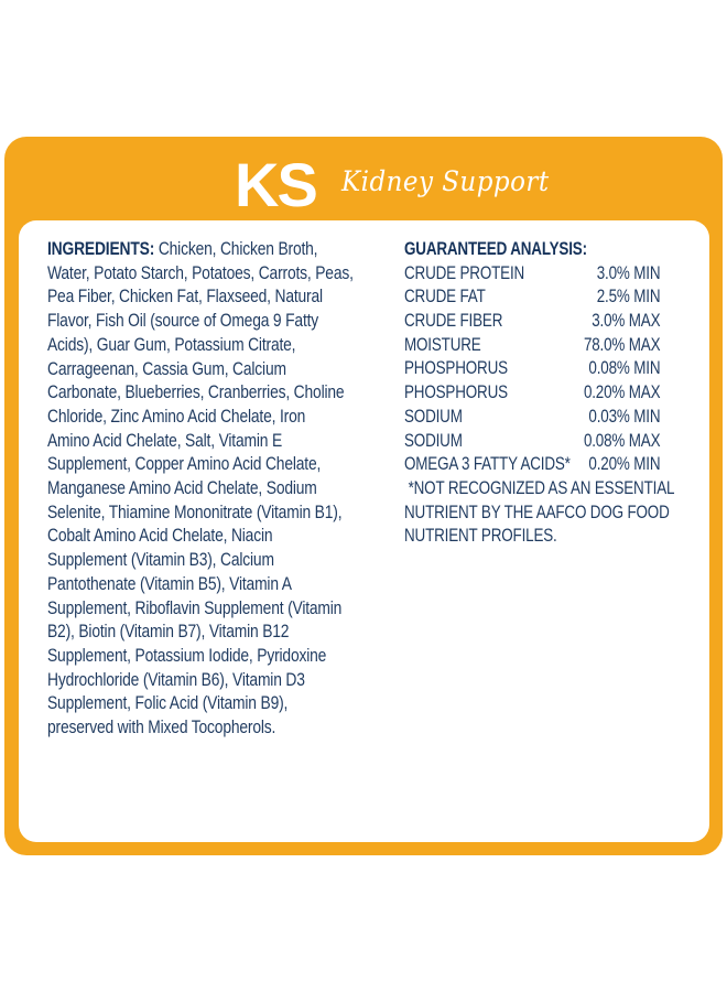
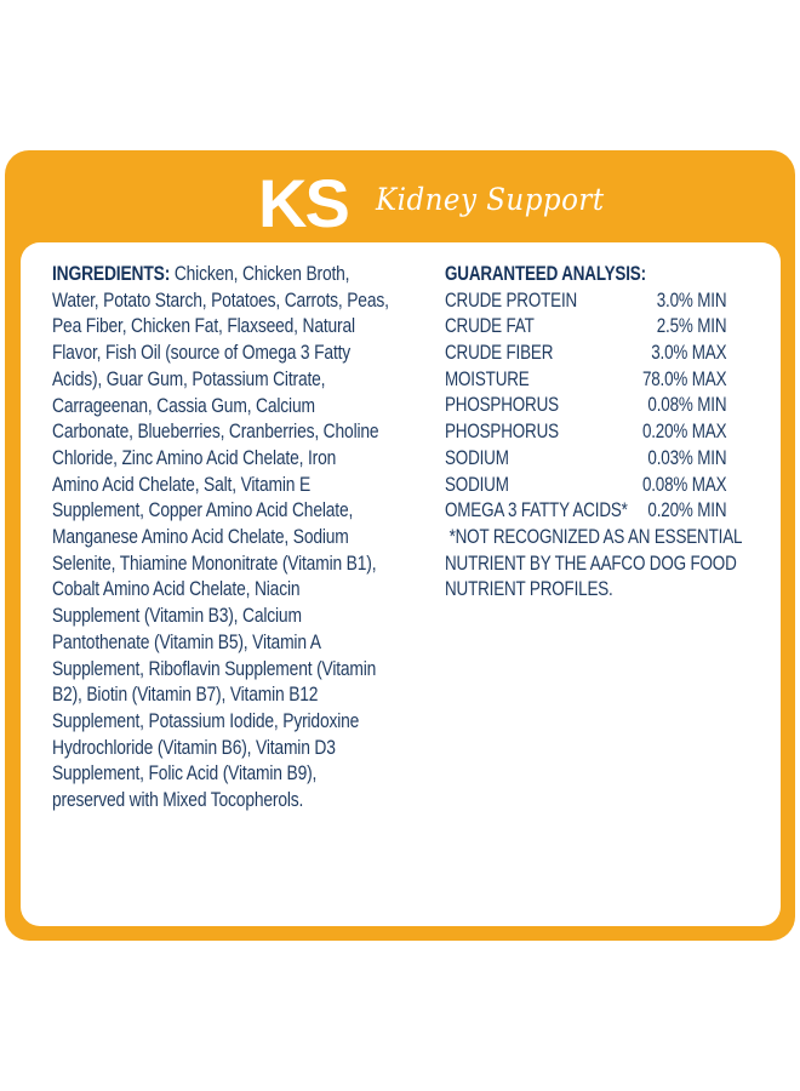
  KS
  Kidney Support
  INGREDIENTS: Chicken, Chicken Broth,
  Water, Potato Starch, Potatoes, Carrots, Peas,
  Pea Fiber, Chicken Fat, Flaxseed, Natural
- Flavor, Fish Oil (source of Omega 9 Fatty
+ Flavor, Fish Oil (source of Omega 3 Fatty
  Acids), Guar Gum, Potassium Citrate,
  Carrageenan, Cassia Gum, Calcium
  Carbonate, Blueberries, Cranberries, Choline
  Chloride, Zinc Amino Acid Chelate, Iron
  Amino Acid Chelate, Salt, Vitamin E
  Supplement, Copper Amino Acid Chelate,
  Manganese Amino Acid Chelate, Sodium
  Selenite, Thiamine Mononitrate (Vitamin B1),
  Cobalt Amino Acid Chelate, Niacin
  Supplement (Vitamin B3), Calcium
  Pantothenate (Vitamin B5), Vitamin A
  Supplement, Riboflavin Supplement (Vitamin
  B2), Biotin (Vitamin B7), Vitamin B12
  Supplement, Potassium Iodide, Pyridoxine
  Hydrochloride (Vitamin B6), Vitamin D3
  Supplement, Folic Acid (Vitamin B9),
  preserved with Mixed Tocopherols.
  GUARANTEED ANALYSIS:
  CRUDE PROTEIN
  3.0% MIN
  CRUDE FAT
  2.5% MIN
  CRUDE FIBER
  3.0% MAX
  MOISTURE
  78.0% MAX
  PHOSPHORUS
  0.08% MIN
  PHOSPHORUS
  0.20% MAX
  SODIUM
  0.03% MIN
  SODIUM
  0.08% MAX
  OMEGA 3 FATTY ACIDS*
  0.20% MIN
  *NOT RECOGNIZED AS AN ESSENTIAL
  NUTRIENT BY THE AAFCO DOG FOOD
  NUTRIENT PROFILES.
